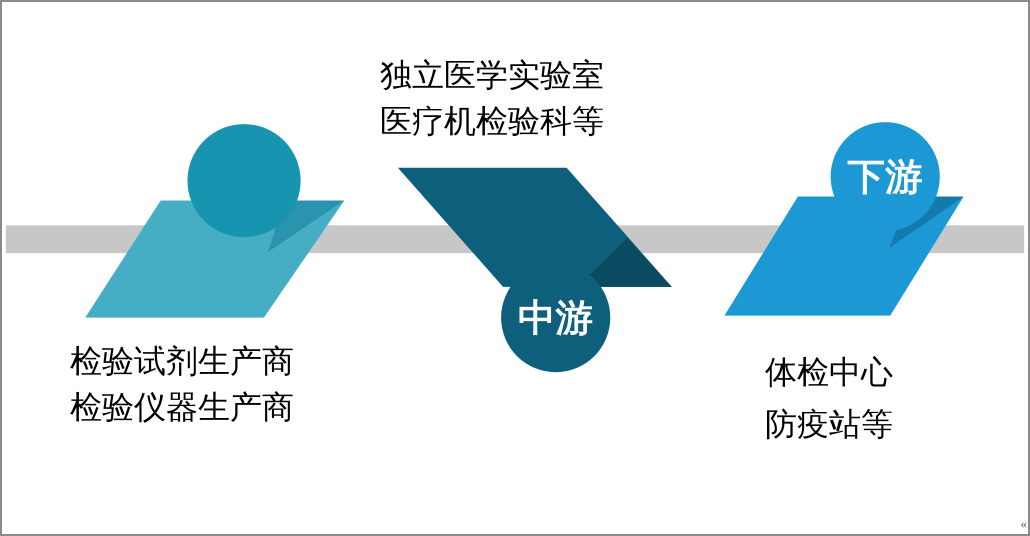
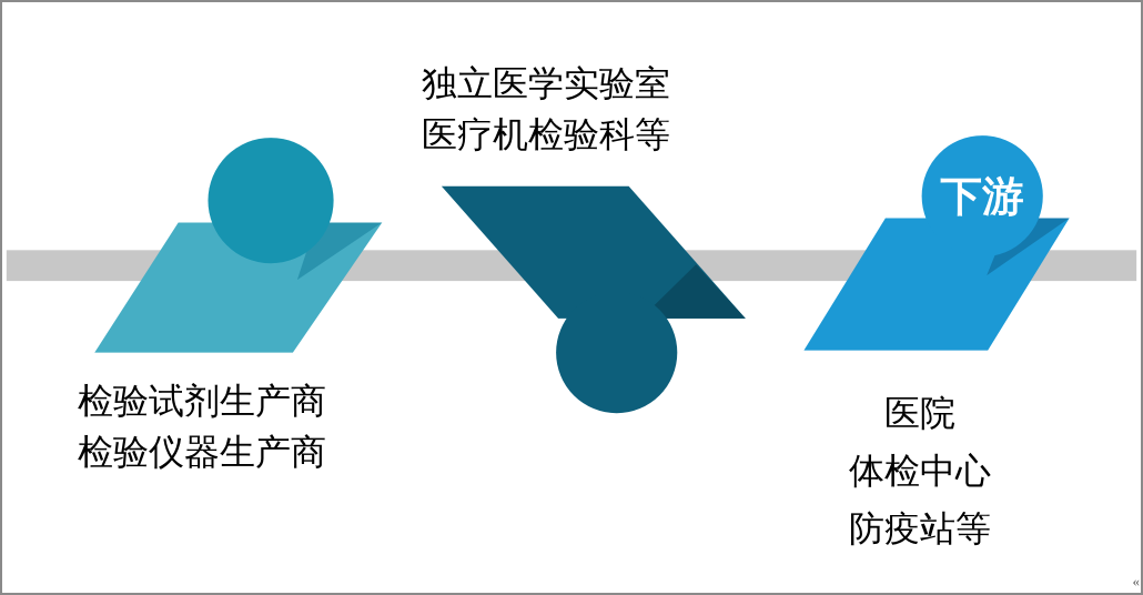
- 中游
  下游
  独立医学实验室
  医疗机检验科等
  检验试剂生产商
  检验仪器生产商
+ 医院
  体检中心
  防疫站等
  «
